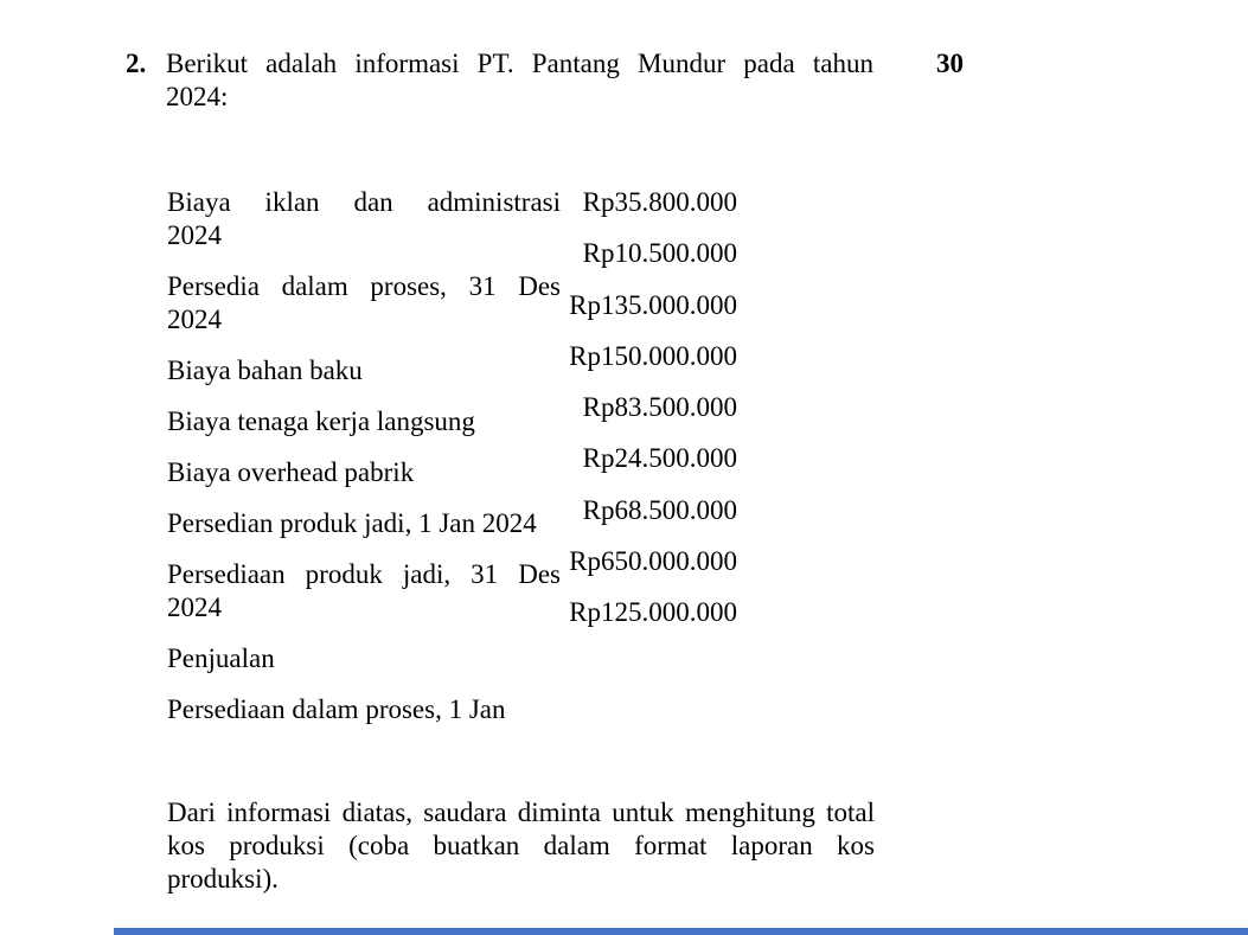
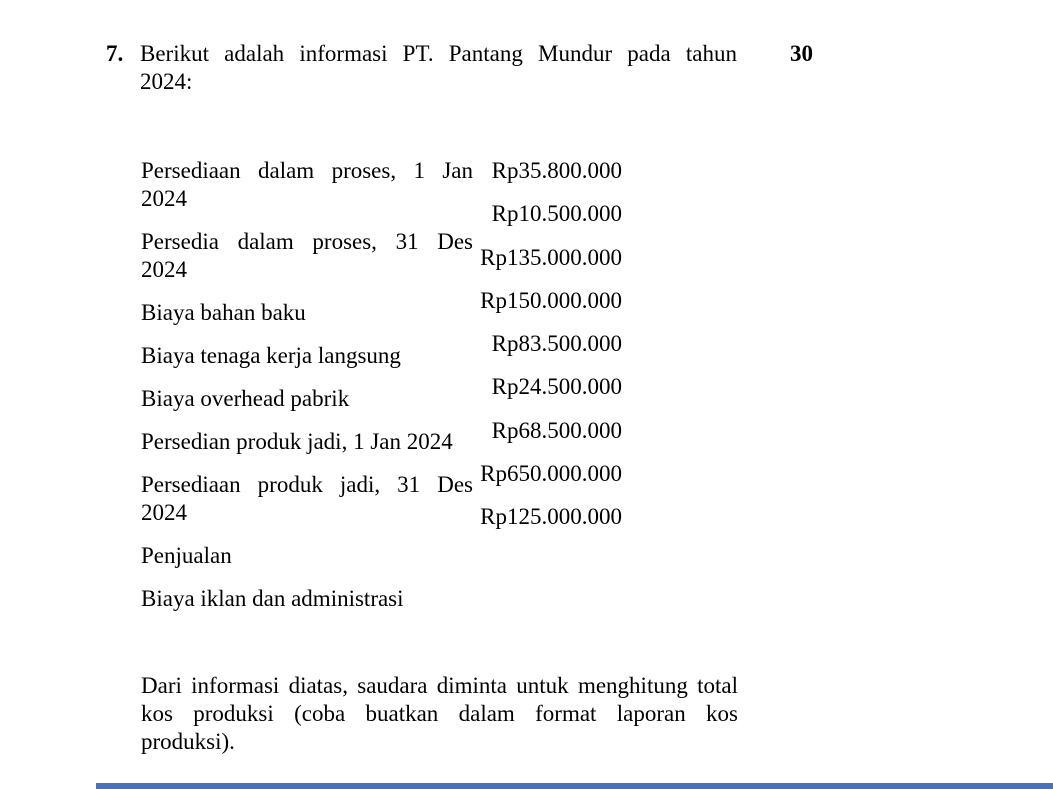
- 2.
+ 7.
  Berikut adalah informasi PT. Pantang Mundur pada tahun
  2024:
  30
- Biaya iklan dan administrasi
+ Persediaan dalam proses, 1 Jan
  2024
  Persedia dalam proses, 31 Des
  2024
  Biaya bahan baku
  Biaya tenaga kerja langsung
  Biaya overhead pabrik
  Persedian produk jadi, 1 Jan 2024
  Persediaan produk jadi, 31 Des
  2024
  Penjualan
- Persediaan dalam proses, 1 Jan
+ Biaya iklan dan administrasi
  Rp35.800.000
  Rp10.500.000
  Rp135.000.000
  Rp150.000.000
  Rp83.500.000
  Rp24.500.000
  Rp68.500.000
  Rp650.000.000
  Rp125.000.000
  Dari informasi diatas, saudara diminta untuk menghitung total
  kos produksi (coba buatkan dalam format laporan kos
  produksi).
